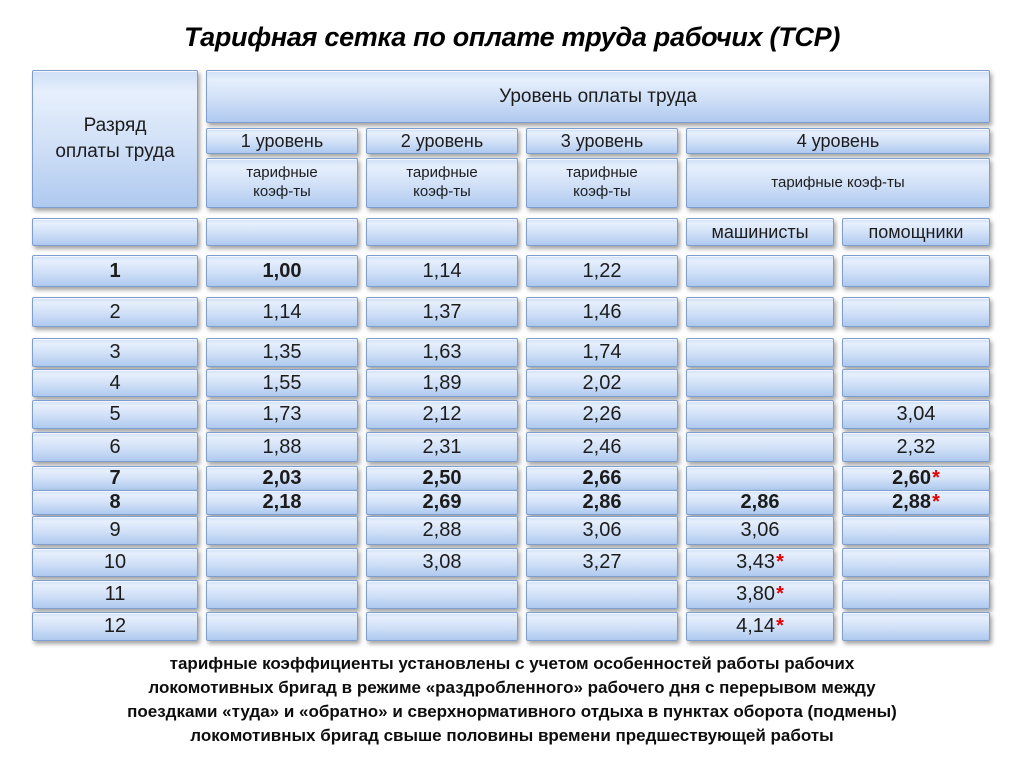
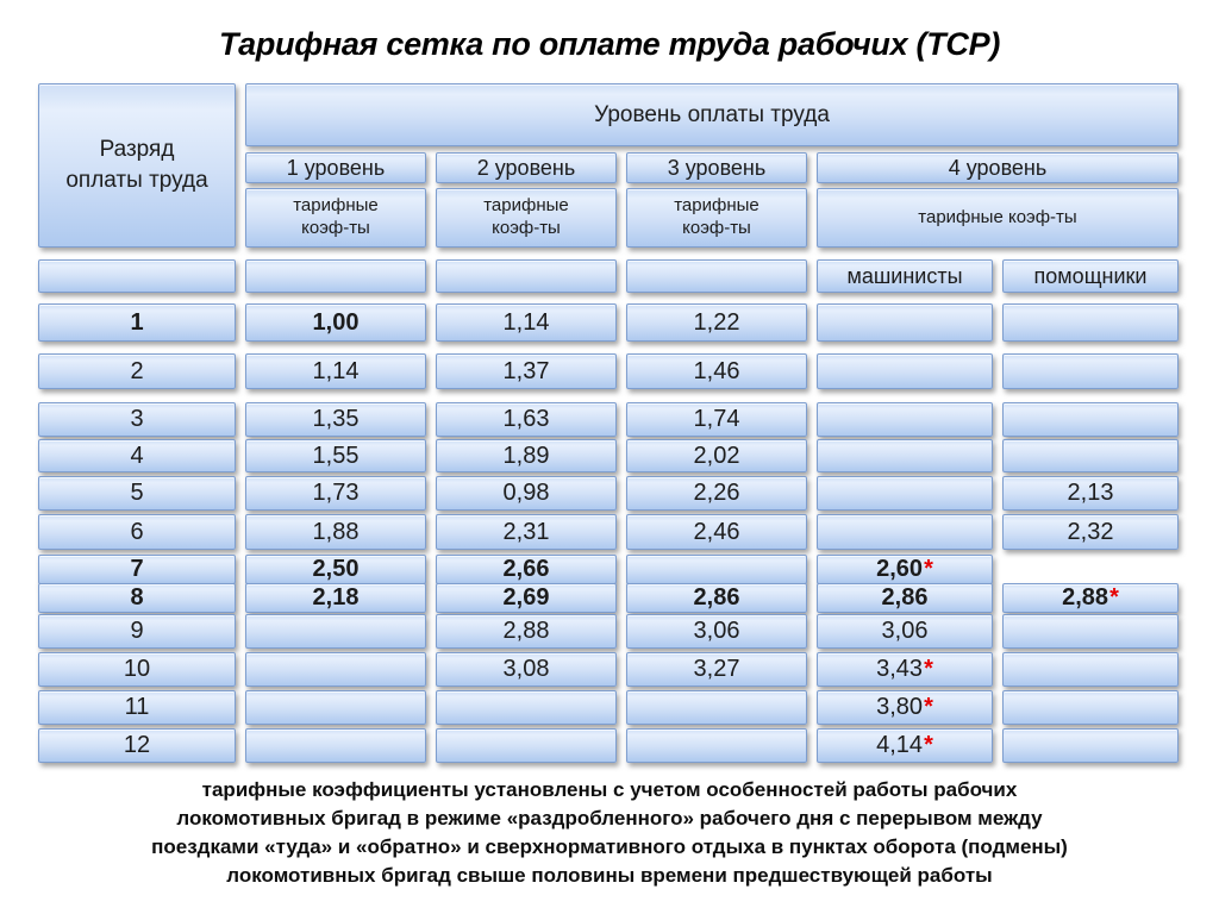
  Тарифная сетка по оплате труда рабочих (ТСР)
  Разряд
  оплаты труда
  Уровень оплаты труда
  1 уровень
  2 уровень
  3 уровень
  4 уровень
  тарифные
  коэф-ты
  тарифные
  коэф-ты
  тарифные
  коэф-ты
  тарифные коэф-ты
  машинисты
  помощники
  1
  1,00
  1,14
  1,22
  2
  1,14
  1,37
  1,46
  3
  1,35
  1,63
  1,74
  4
  1,55
  1,89
  2,02
  5
  1,73
- 2,12
+ 0,98
  2,26
- 3,04
+ 2,13
  6
  1,88
  2,31
  2,46
  2,32
  7
- 2,03
  2,50
  2,66
  2,60
  *
  8
  2,18
  2,69
  2,86
  2,86
  2,88
  *
  9
  2,88
  3,06
  3,06
  10
  3,08
  3,27
  3,43
  *
  11
  3,80
  *
  12
  4,14
  *
  тарифные коэффициенты установлены с учетом особенностей работы рабочих
  локомотивных бригад в режиме «раздробленного» рабочего дня с перерывом между
  поездками «туда» и «обратно» и сверхнормативного отдыха в пунктах оборота (подмены)
  локомотивных бригад свыше половины времени предшествующей работы
